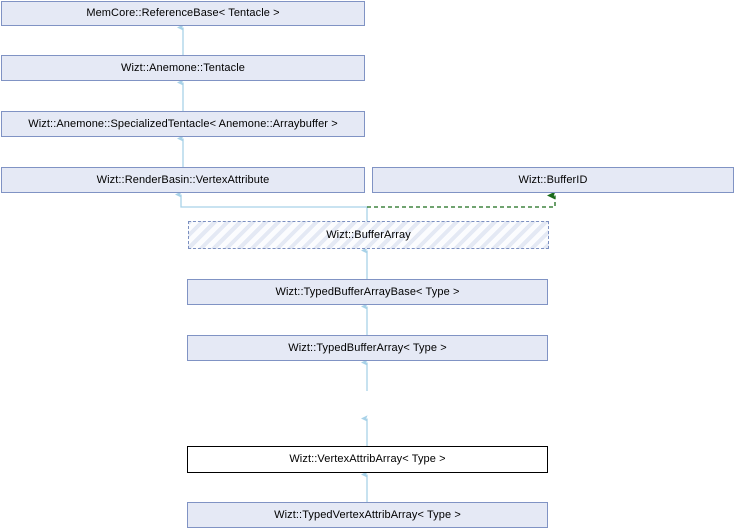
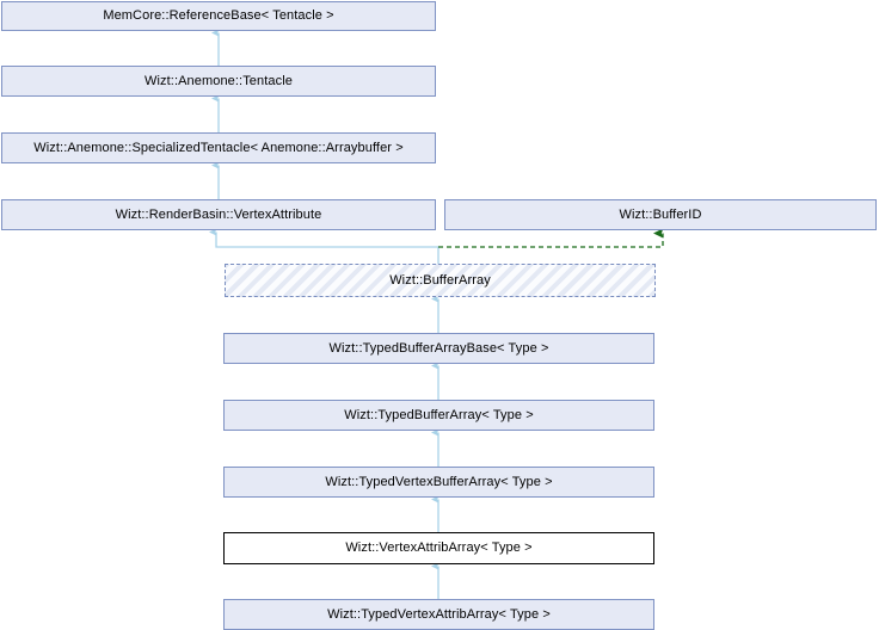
  MemCore::ReferenceBase< Tentacle >
  Wizt::Anemone::Tentacle
  Wizt::Anemone::SpecializedTentacle< Anemone::Arraybuffer >
  Wizt::RenderBasin::VertexAttribute
  Wizt::BufferID
  Wizt::BufferArray
  Wizt::TypedBufferArrayBase< Type >
  Wizt::TypedBufferArray< Type >
+ Wizt::TypedVertexBufferArray< Type >
  Wizt::VertexAttribArray< Type >
  Wizt::TypedVertexAttribArray< Type >
